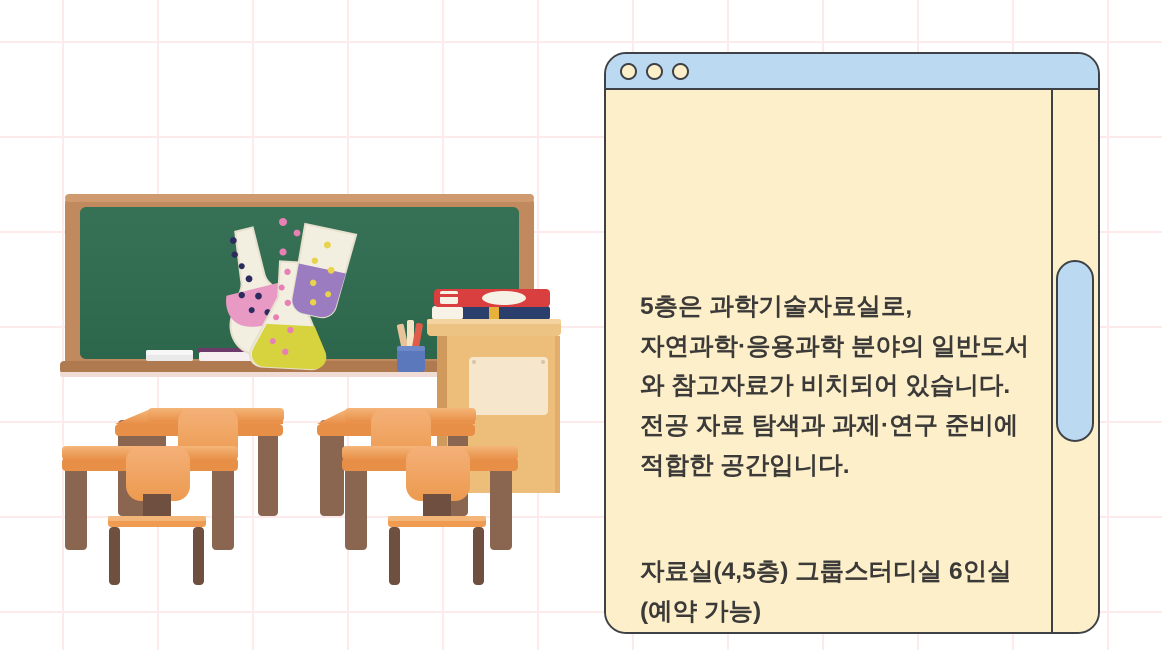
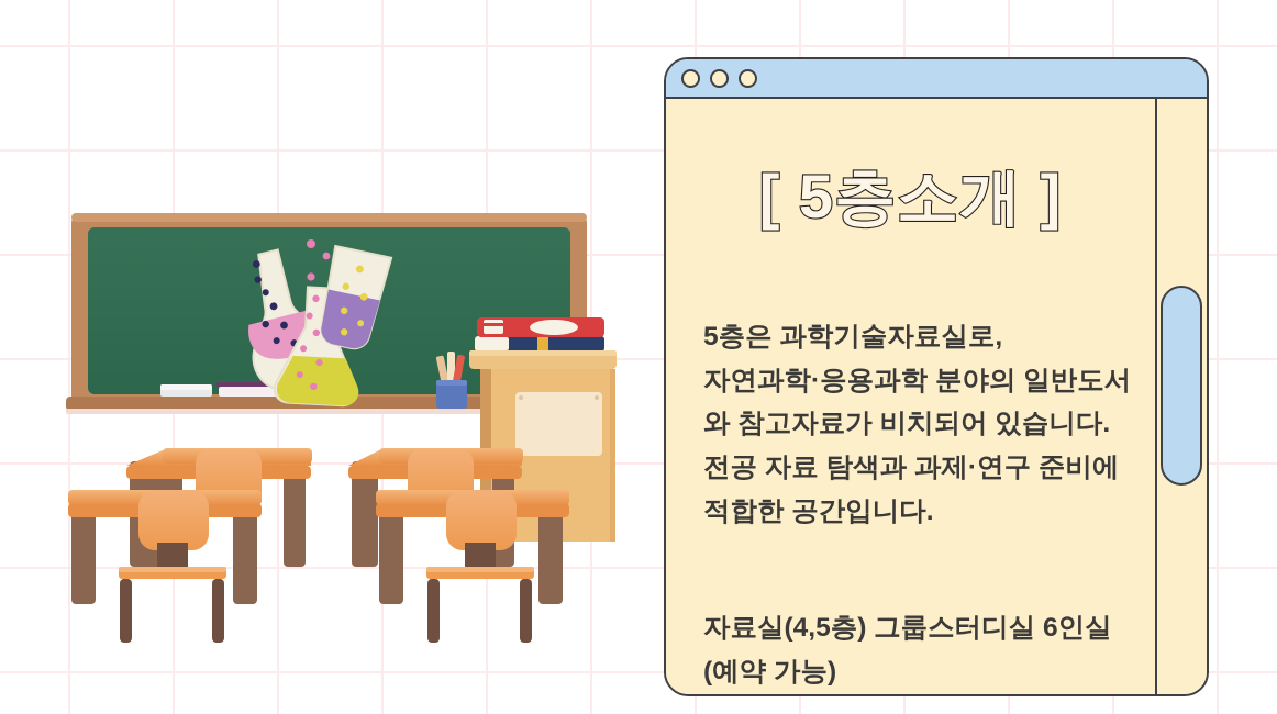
+ [ 5층소개 ]
  5층은 과학기술자료실로,
  자연과학·응용과학 분야의 일반도서
  와 참고자료가 비치되어 있습니다.
  전공 자료 탐색과 과제·연구 준비에
  적합한 공간입니다.
  자료실(4,5층) 그룹스터디실 6인실
  (예약 가능)
